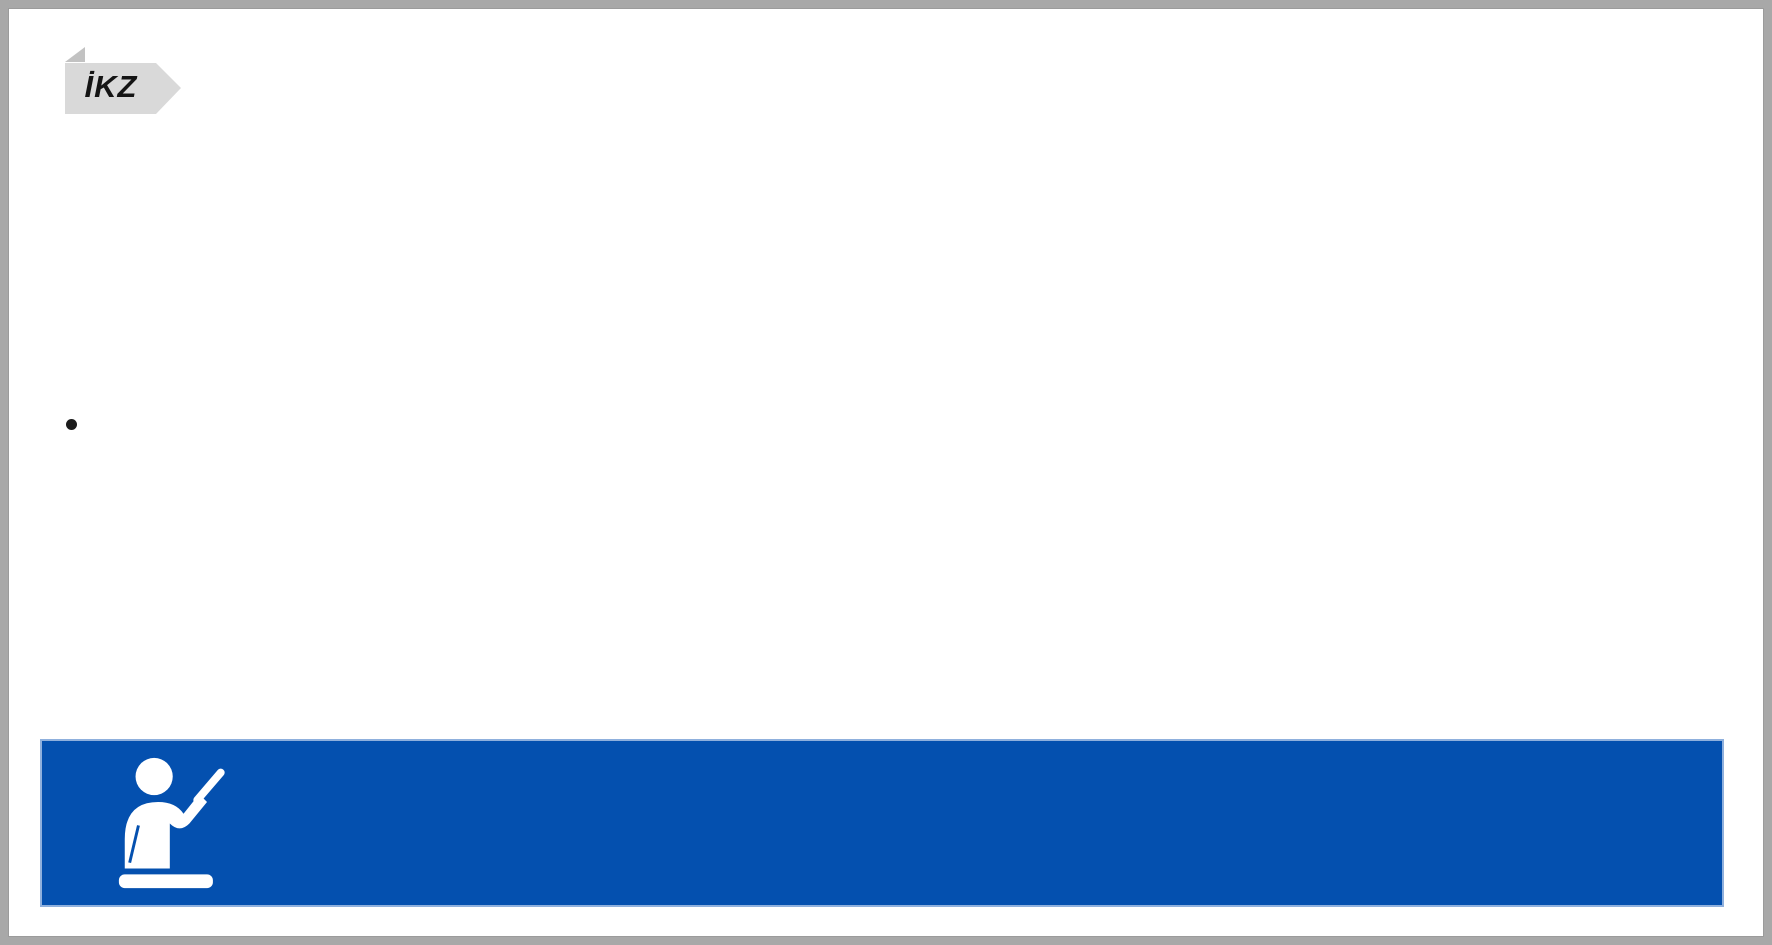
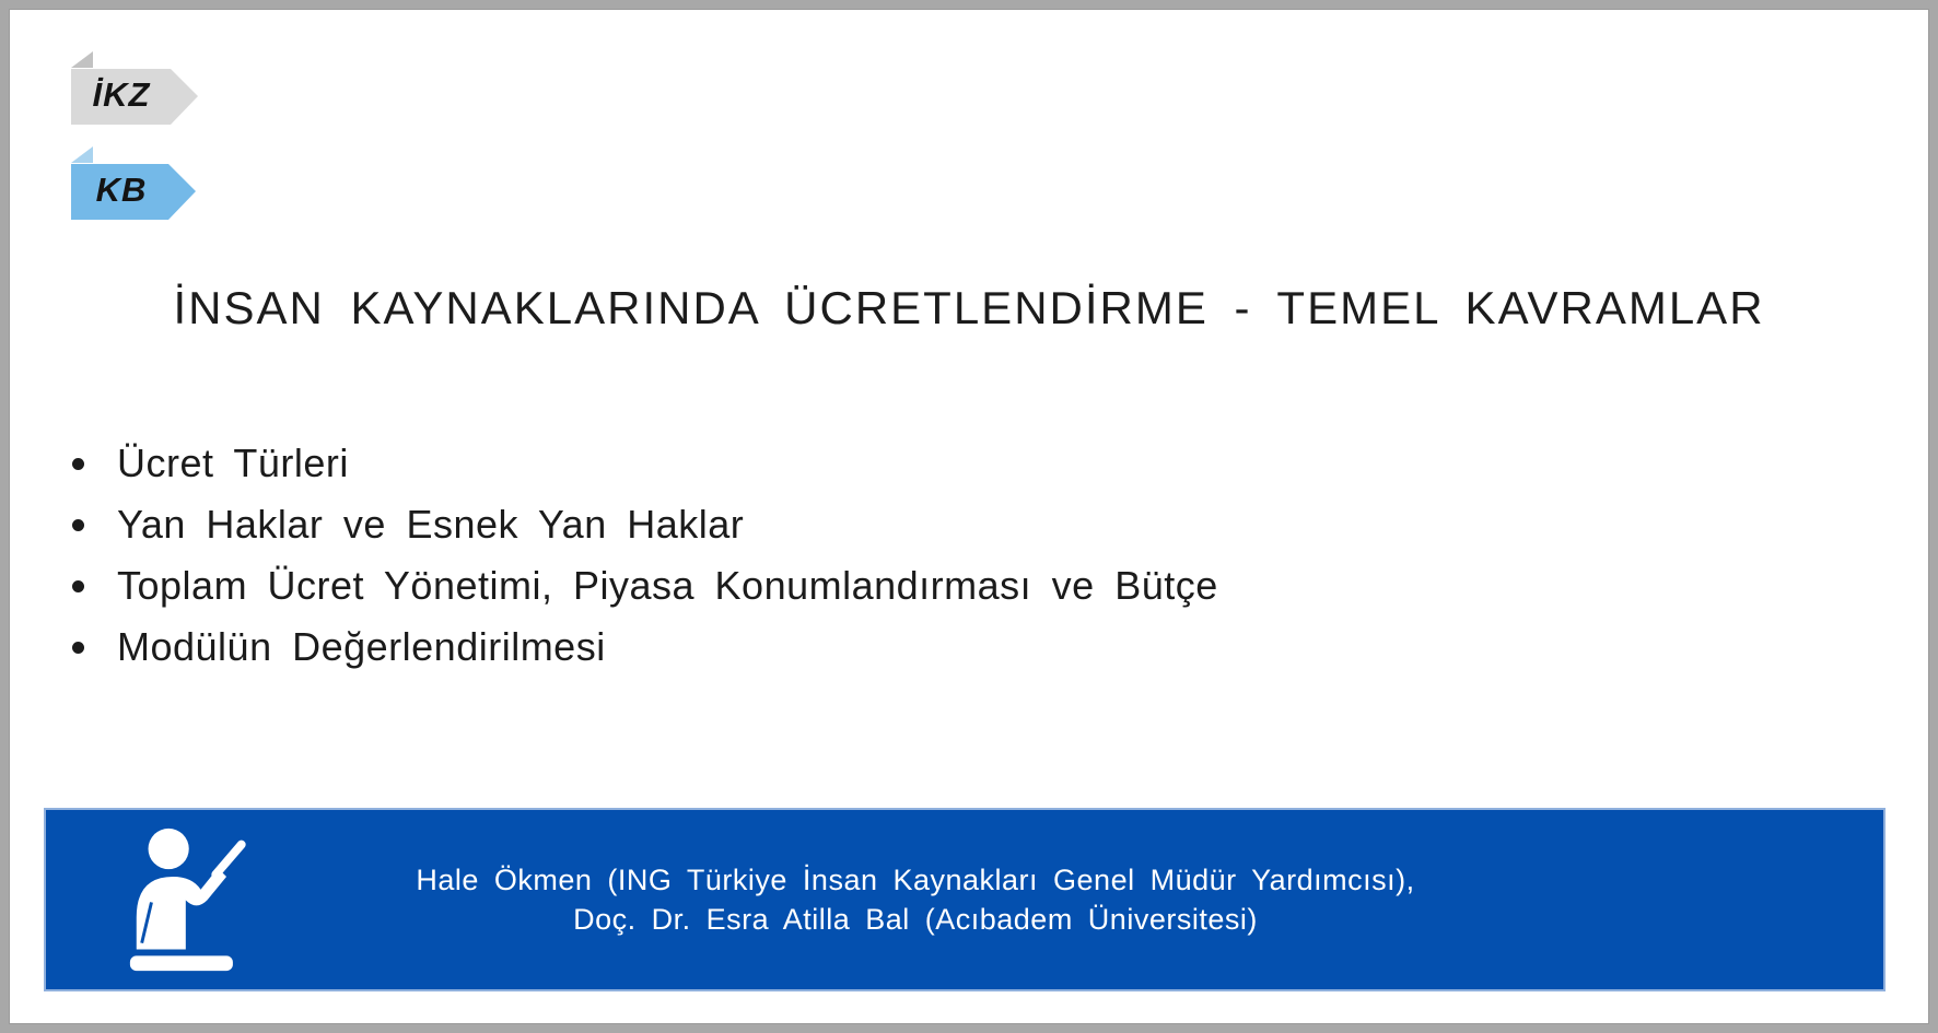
  İKZ
+ KB
+ İNSAN KAYNAKLARINDA ÜCRETLENDİRME - TEMEL KAVRAMLAR
+ Ücret Türleri
+ Yan Haklar ve Esnek Yan Haklar
+ Toplam Ücret Yönetimi, Piyasa Konumlandırması ve Bütçe
+ Modülün Değerlendirilmesi
+ Hale Ökmen (ING Türkiye İnsan Kaynakları Genel Müdür Yardımcısı),
+ Doç. Dr. Esra Atilla Bal (Acıbadem Üniversitesi)
